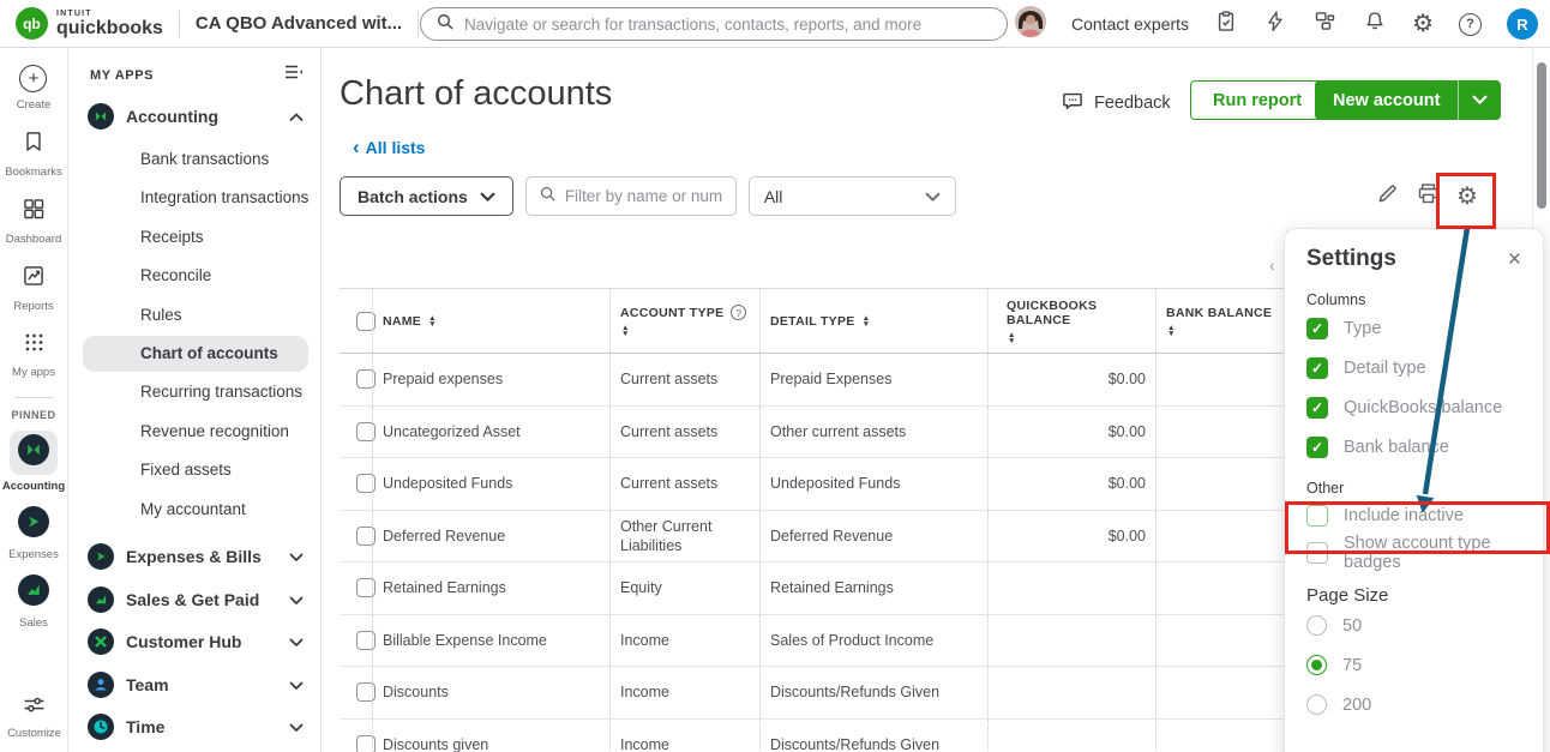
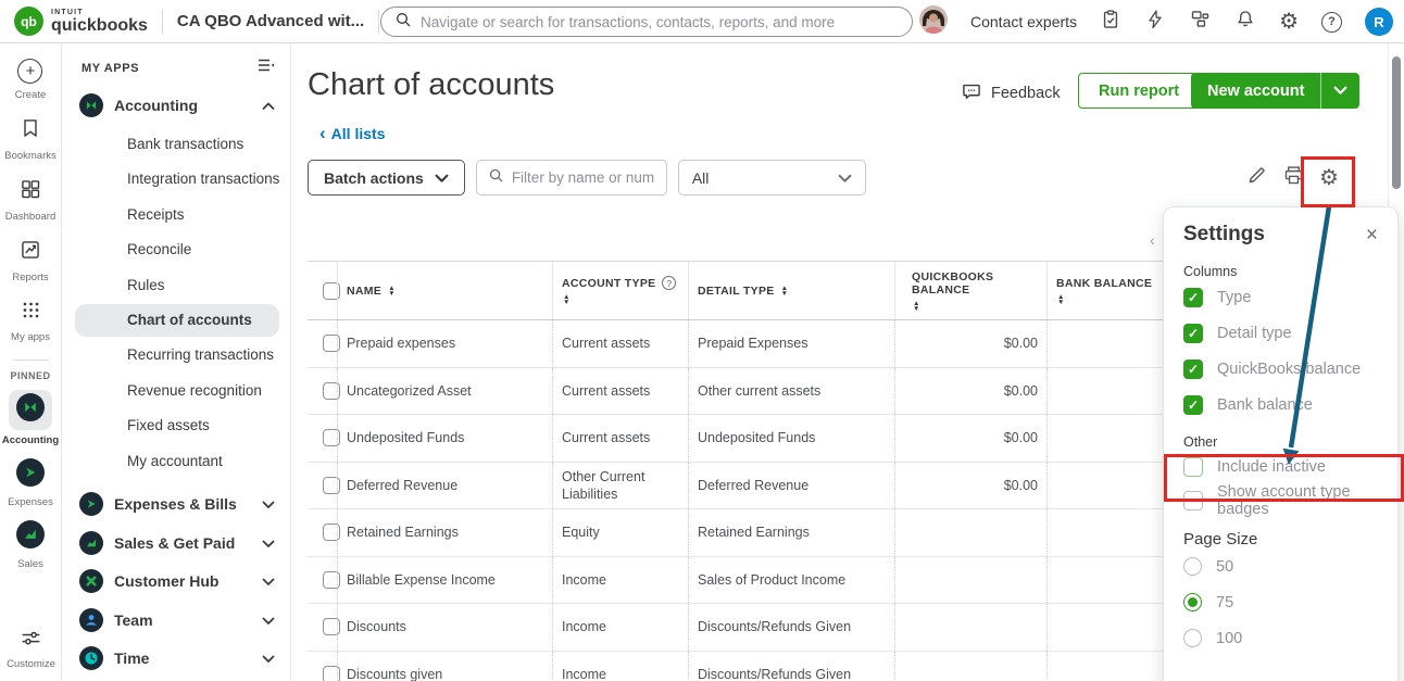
  qb
  quickbooks
  CA QBO Advanced wit...
  Navigate or search for transactions, contacts, reports, and more
  Contact experts
  ⚙
  ?
  R
  +
  Create
  Bookmarks
  Dashboard
  Reports
  My apps
  PINNED
  Accounting
  Expenses
  Sales
  Customize
  MY APPS
  Accounting
  Bank transactions
  Integration transactions
  Receipts
  Reconcile
  Rules
  Chart of accounts
  Recurring transactions
  Revenue recognition
  Fixed assets
  My accountant
  Expenses & Bills
  Sales & Get Paid
  Customer Hub
  Team
  Time
  Chart of accounts
  Feedback
  Run report
  New account
  ‹
  All lists
  Batch actions
  Filter by name or num
  All
  ⚙
  NAME
  ACCOUNT TYPE
  ?
  DETAIL TYPE
  QUICKBOOKS BALANCE
  BANK BALANCE
  Prepaid expenses
  Current assets
  Prepaid Expenses
  $0.00
  Uncategorized Asset
  Current assets
  Other current assets
  $0.00
  Undeposited Funds
  Current assets
  Undeposited Funds
  $0.00
  Deferred Revenue
  Other Current Liabilities
  Deferred Revenue
  $0.00
  Retained Earnings
  Equity
  Retained Earnings
  Billable Expense Income
  Income
  Sales of Product Income
  Discounts
  Income
  Discounts/Refunds Given
  Discounts given
  Income
  Discounts/Refunds Given
  ‹
  Settings
  ×
  Columns
  ✓
  Type
  ✓
  Detail type
  ✓
  QuickBooks balance
  ✓
  Bank balane
  Other
  Include inactive
  Show account type badges
  Page Size
  50
  75
- 200
+ 100
